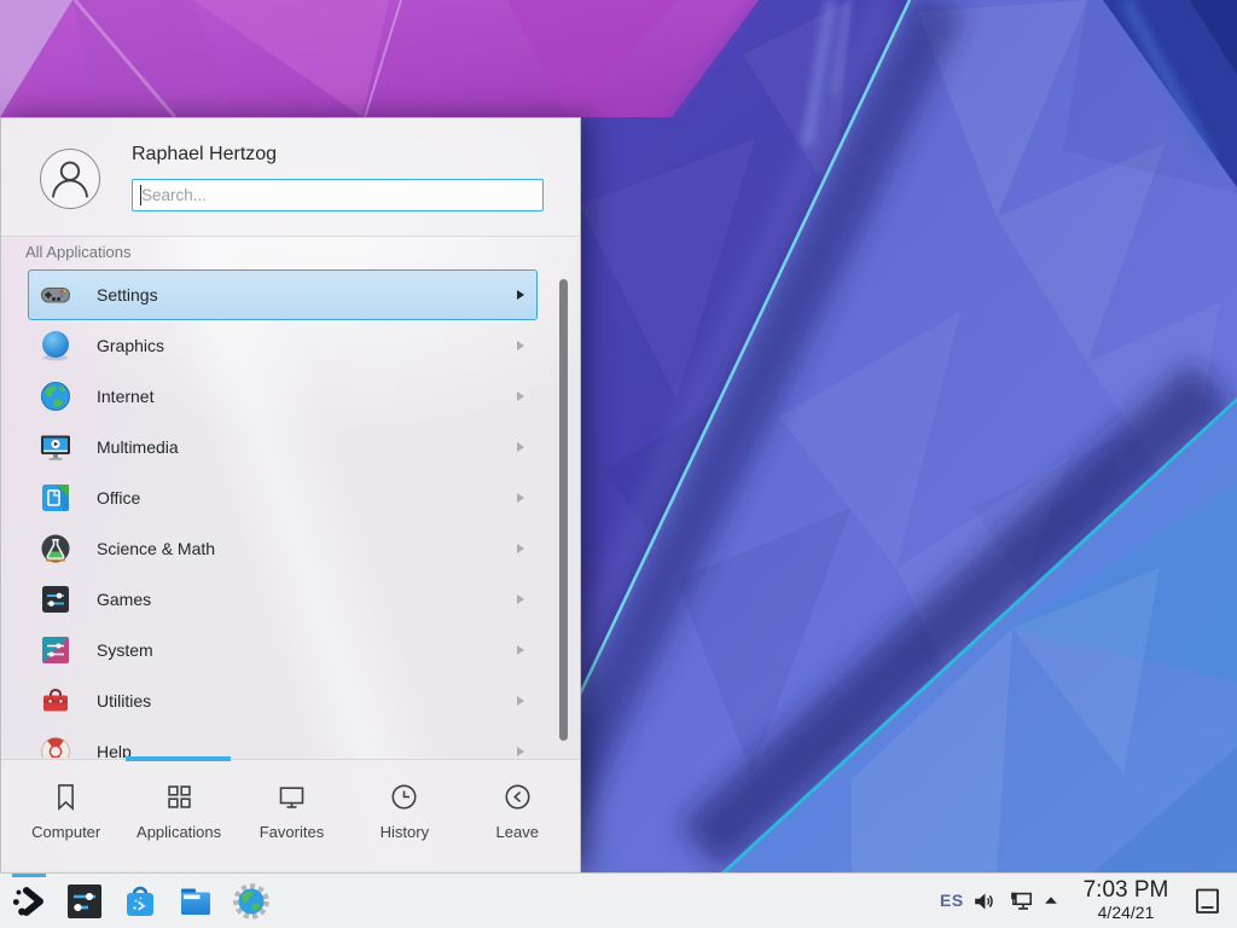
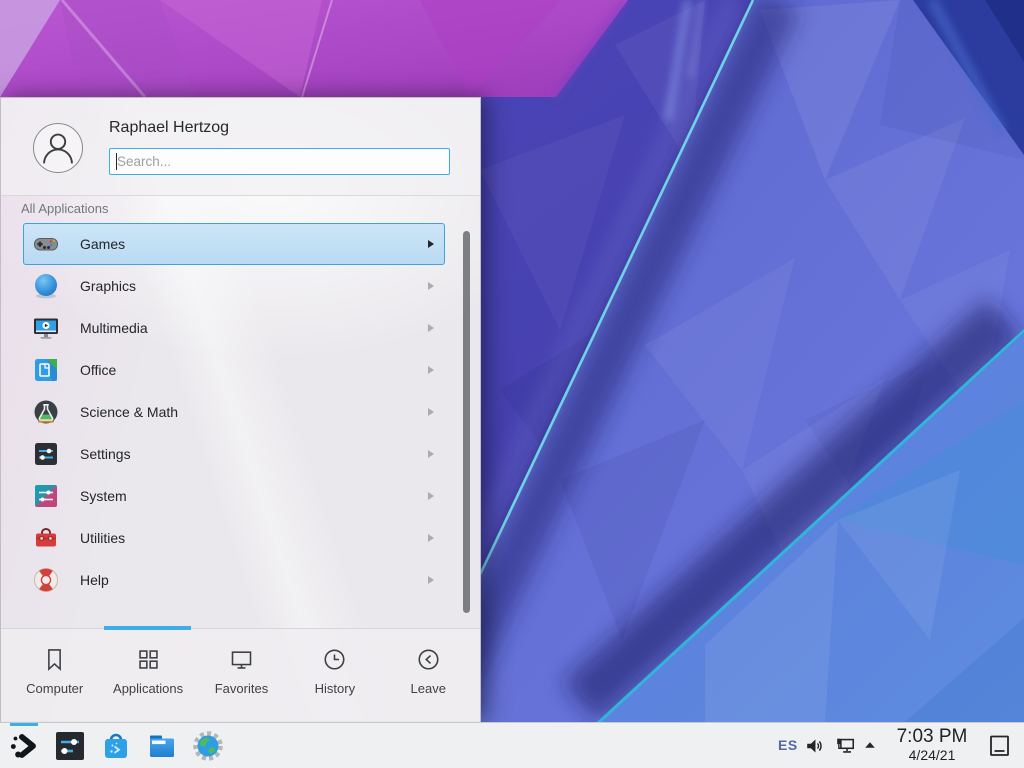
  Raphael Hertzog
  Search...
  All Applications
- Settings
+ Games
  Graphics
- Internet
  Multimedia
  Office
  Science & Math
- Games
+ Settings
  System
  Utilities
  Help
  Computer
  Applications
  Favorites
  History
  Leave
  ES
  7:03 PM
  4/24/21
